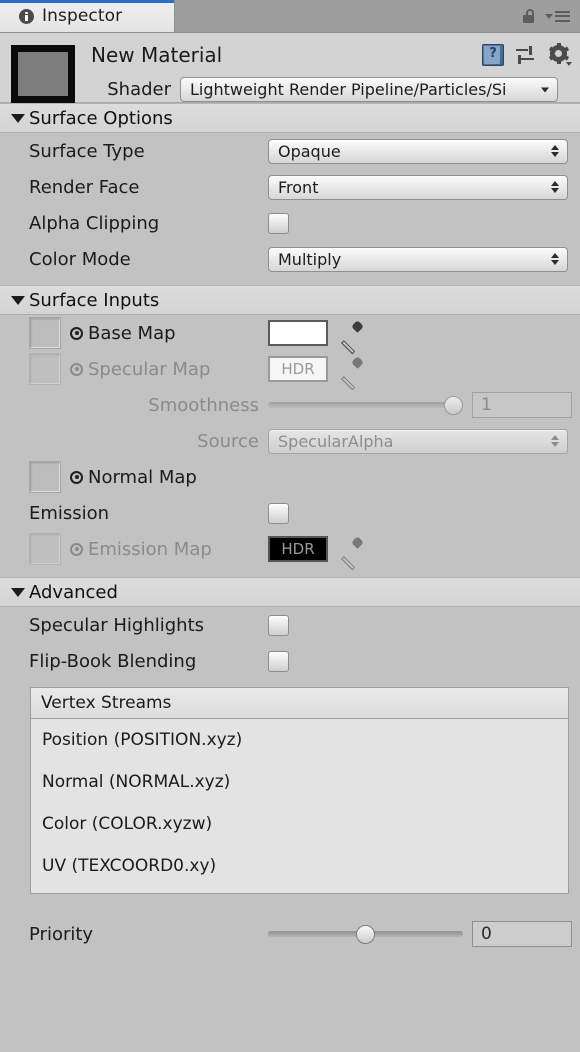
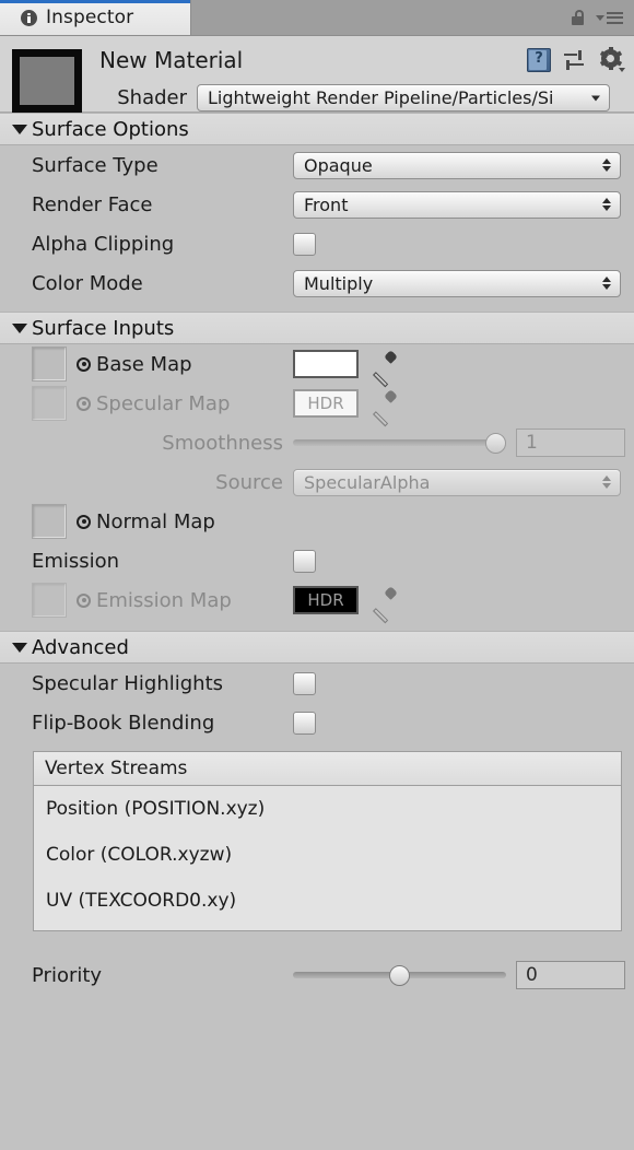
  Inspector
  New Material
  ?
  Shader
  Lightweight Render Pipeline/Particles/Si
  Surface Options
  Surface Type
  Opaque
  Render Face
  Front
  Alpha Clipping
  Color Mode
  Multiply
  Surface Inputs
  Base Map
  Specular Map
  HDR
  Smoothness
  1
  Source
  SpecularAlpha
  Normal Map
  Emission
  Emission Map
  HDR
  Advanced
  Specular Highlights
  Flip-Book Blending
  Vertex Streams
  Position (POSITION.xyz)
- Normal (NORMAL.xyz)
  Color (COLOR.xyzw)
  UV (TEXCOORD0.xy)
  Priority
  0
